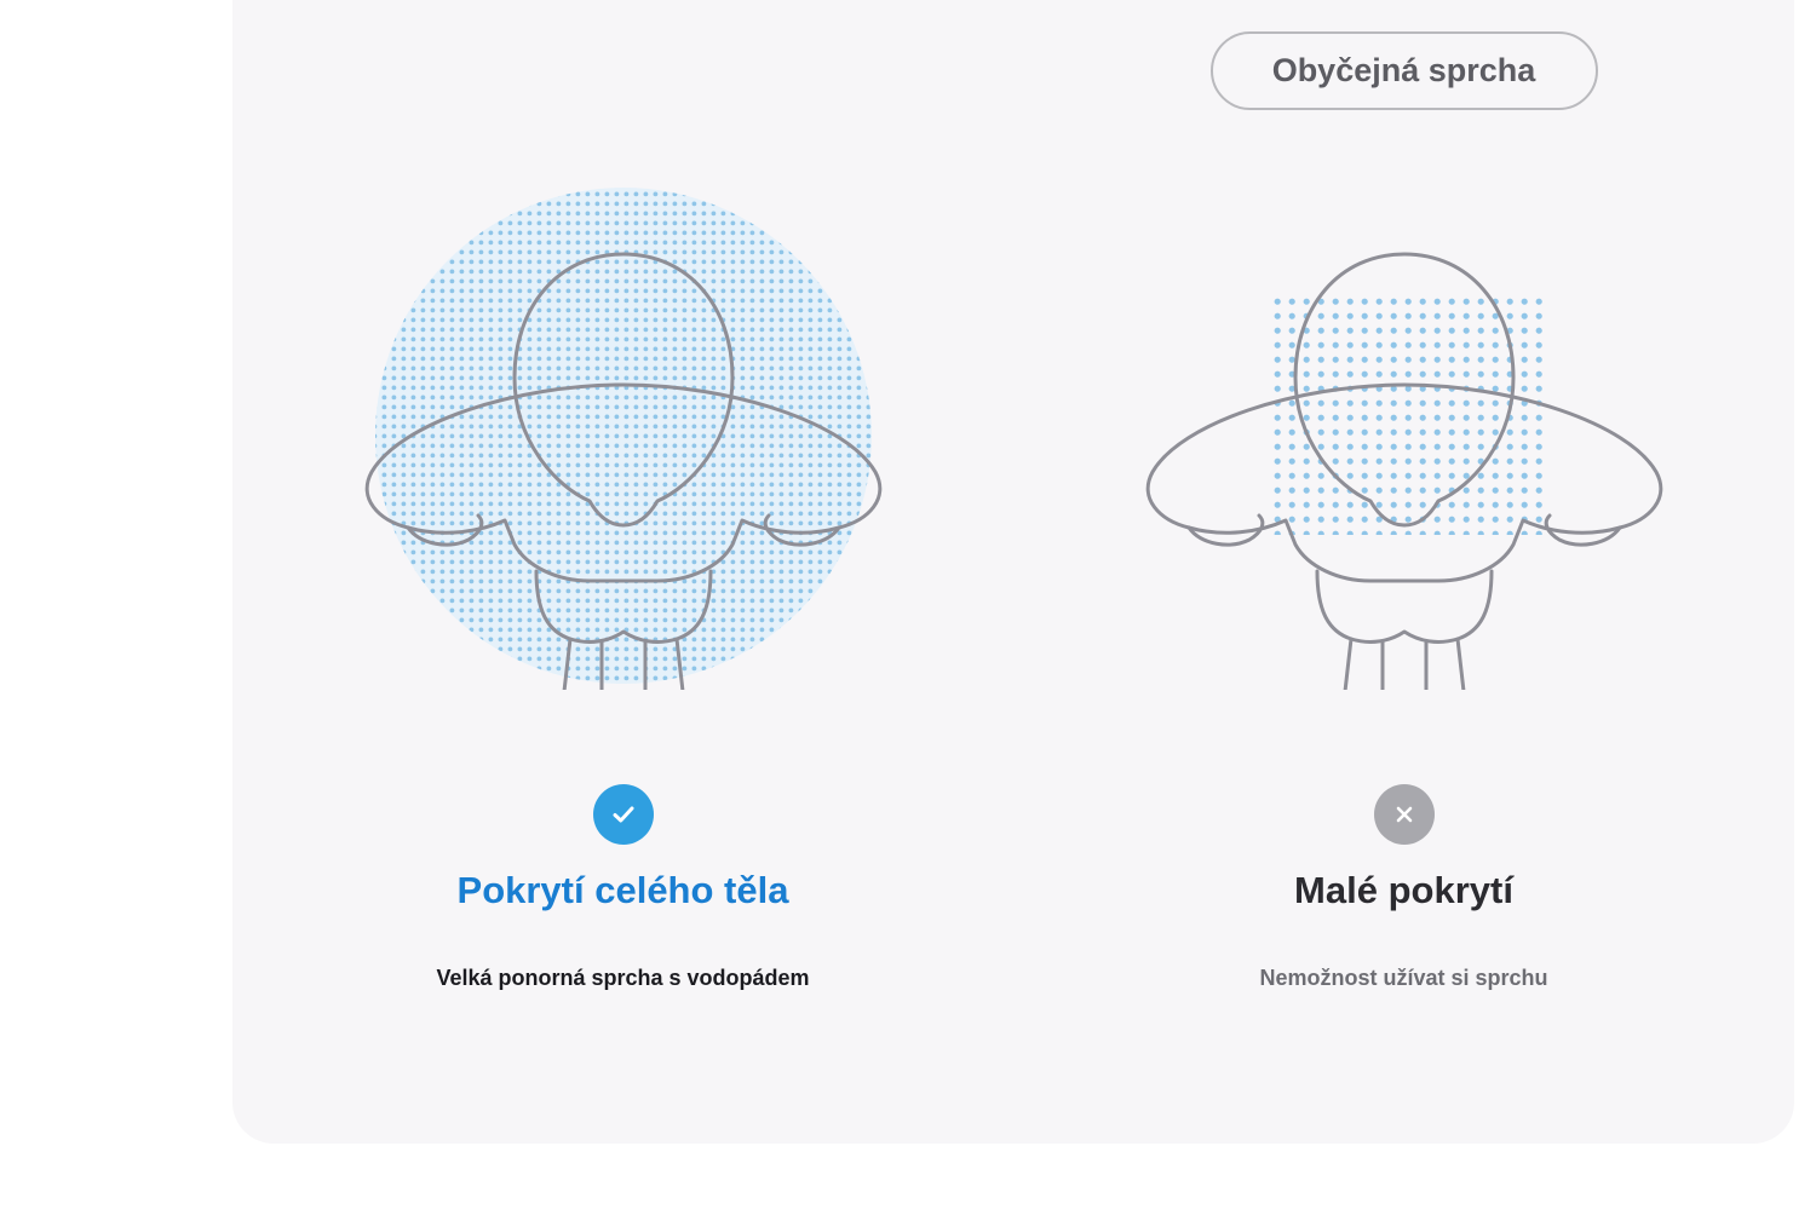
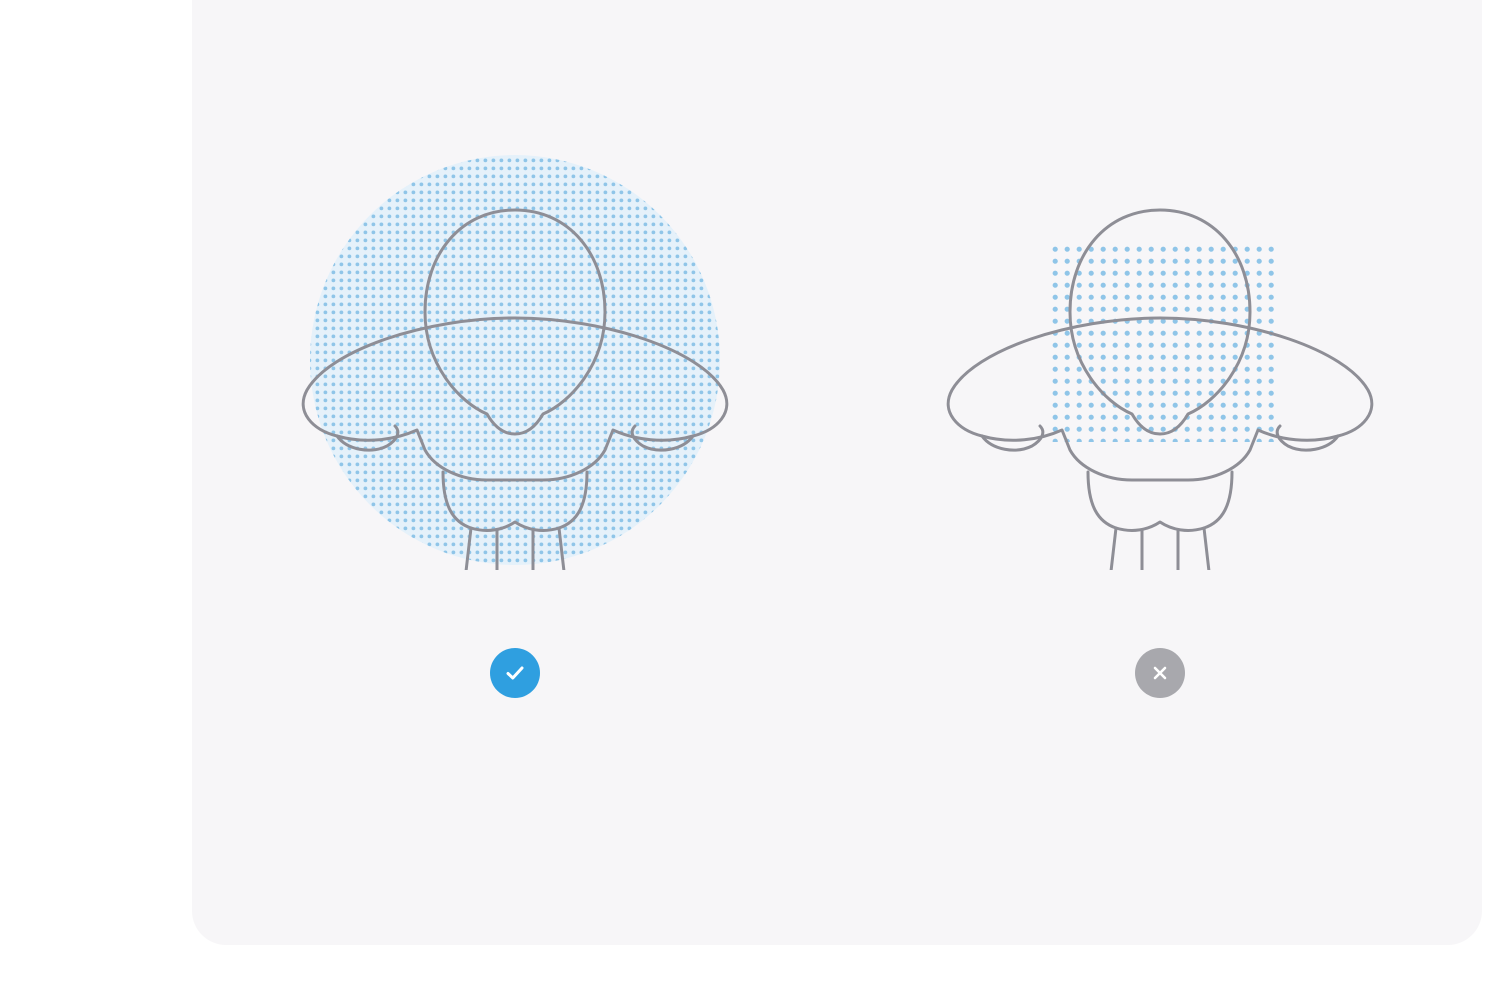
- Pokrytí celého těla
- Velká ponorná sprcha s vodopádem
- Obyčejná sprcha
- Malé pokrytí
- Nemožnost užívat si sprchu
